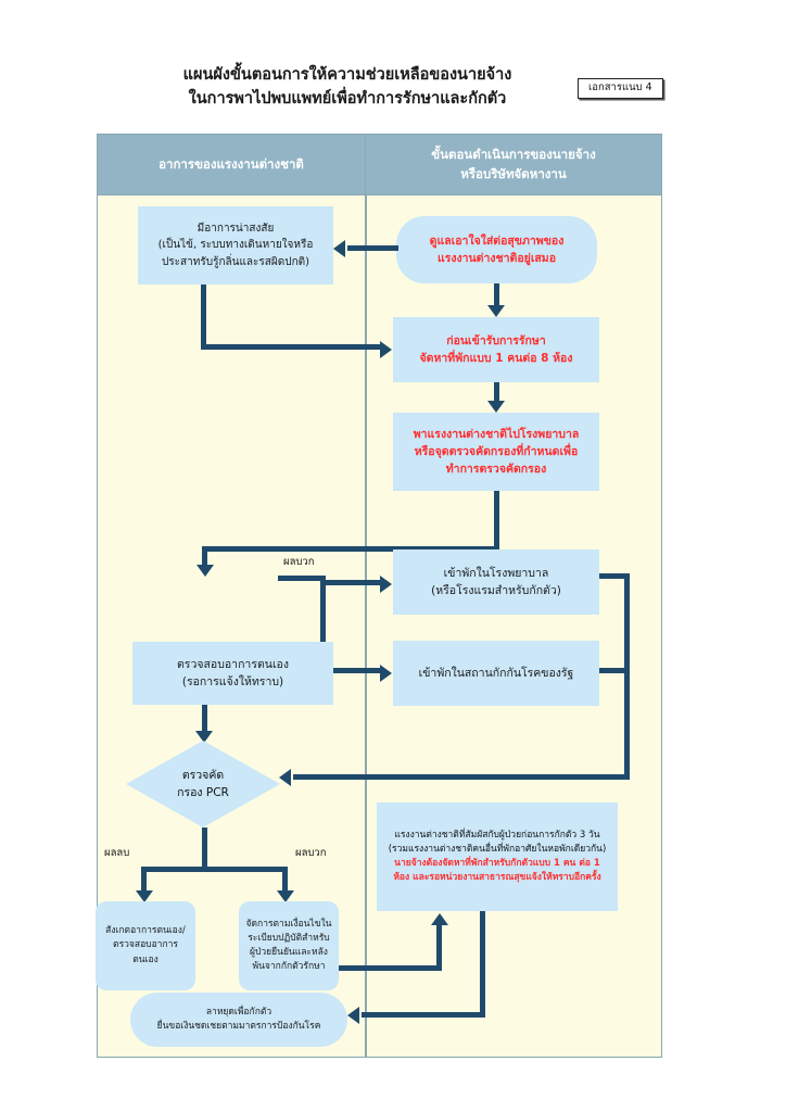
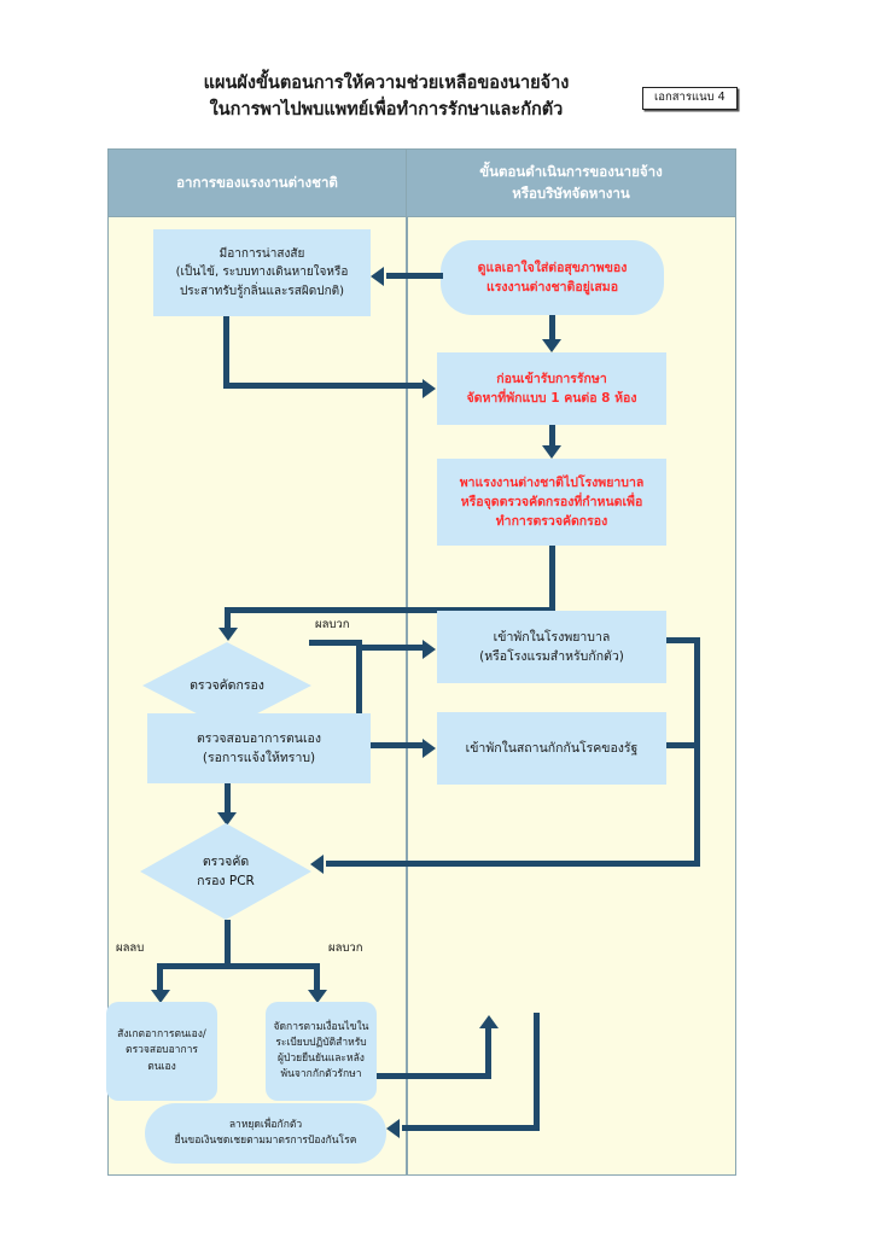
  แผนผังขั้นตอนการให้ความช่วยเหลือของนายจ้าง
  ในการพาไปพบแพทย์เพื่อทำการรักษาและกักตัว
  เอกสารแนบ 4
  อาการของแรงงานต่างชาติ
  ขั้นตอนดำเนินการของนายจ้าง
  หรือบริษัทจัดหางาน
  ดูแลเอาใจใส่ต่อสุขภาพของ
  แรงงานต่างชาติอยู่เสมอ
  มีอาการน่าสงสัย
  (เป็นไข้, ระบบทางเดินหายใจหรือ
  ประสาทรับรู้กลิ่นและรสผิดปกติ)
  ก่อนเข้ารับการรักษา
  จัดหาที่พักแบบ 1 คนต่อ 8 ห้อง
  พาแรงงานต่างชาติไปโรงพยาบาล
  หรือจุดตรวจคัดกรองที่กำหนดเพื่อ
  ทำการตรวจคัดกรอง
+ ตรวจคัดกรอง
  เข้าพักในโรงพยาบาล
  (หรือโรงแรมสำหรับกักตัว)
  เข้าพักในสถานกักกันโรคของรัฐ
  ผลบวก
  ตรวจสอบอาการตนเอง
  (รอการแจ้งให้ทราบ)
  ตรวจคัด
  กรอง PCR
  ผลลบ
  ผลบวก
  สังเกตอาการตนเอง/
  ตรวจสอบอาการตนเอง
  จัดการตามเงื่อนไขใน
  ระเบียบปฏิบัติสำหรับ
  ผู้ป่วยยืนยันและหลัง
  พ้นจากกักตัวรักษา
- แรงงานต่างชาติที่สัมผัสกับผู้ป่วยก่อนการกักตัว 3 วัน
- (รวมแรงงานต่างชาติคนอื่นที่พักอาศัยในหอพักเดียวกัน)
- นายจ้างต้องจัดหาที่พักสำหรับกักตัวแบบ 1 คน ต่อ 1
- ห้อง และรอหน่วยงานสาธารณสุขแจ้งให้ทราบอีกครั้ง
  ลาหยุดเพื่อกักตัว
  ยื่นขอเงินชดเชยตามมาตรการป้องกันโรค
